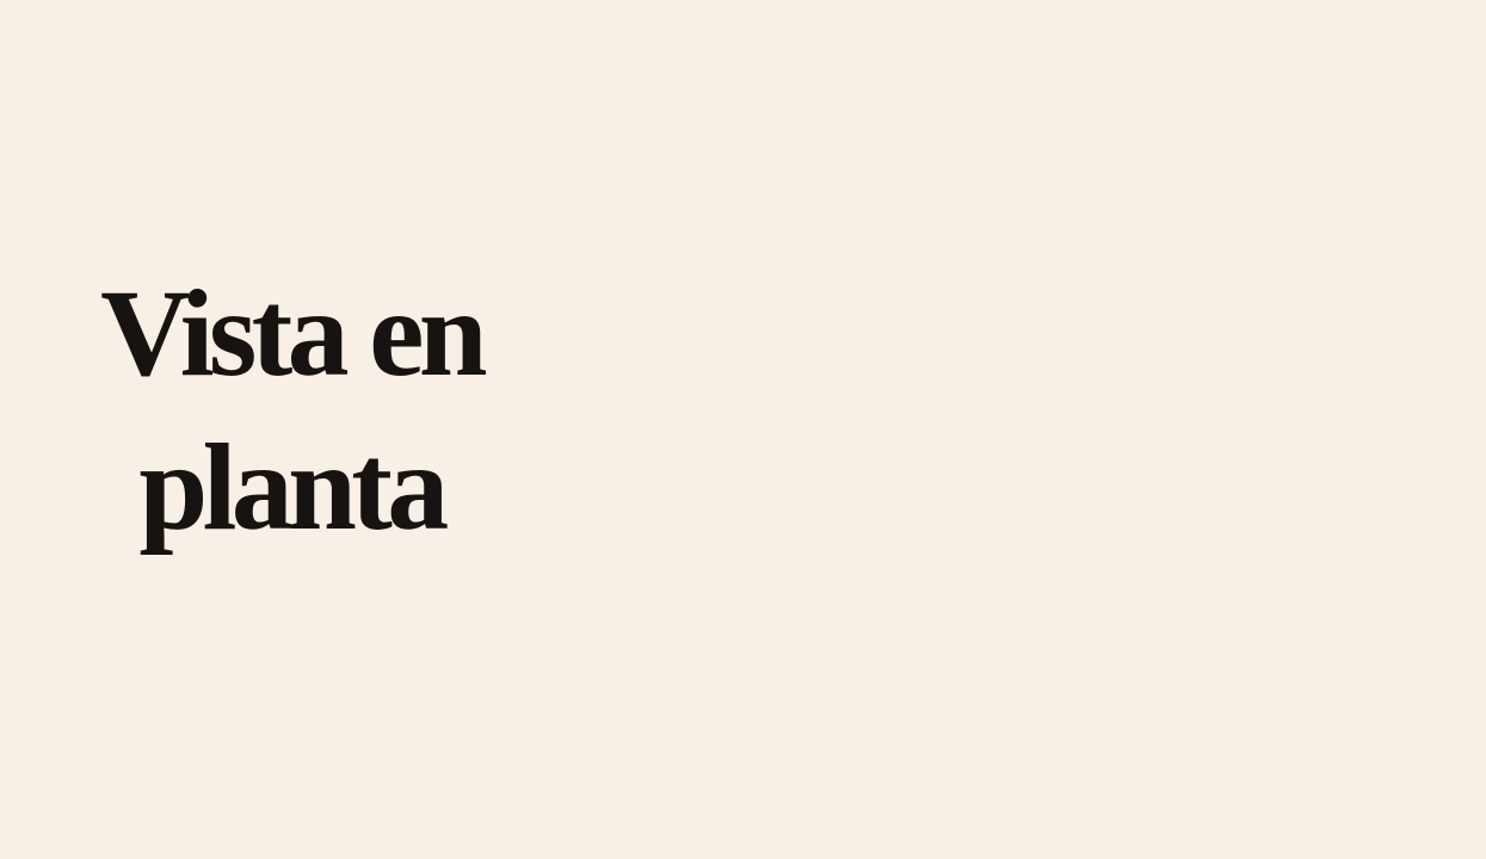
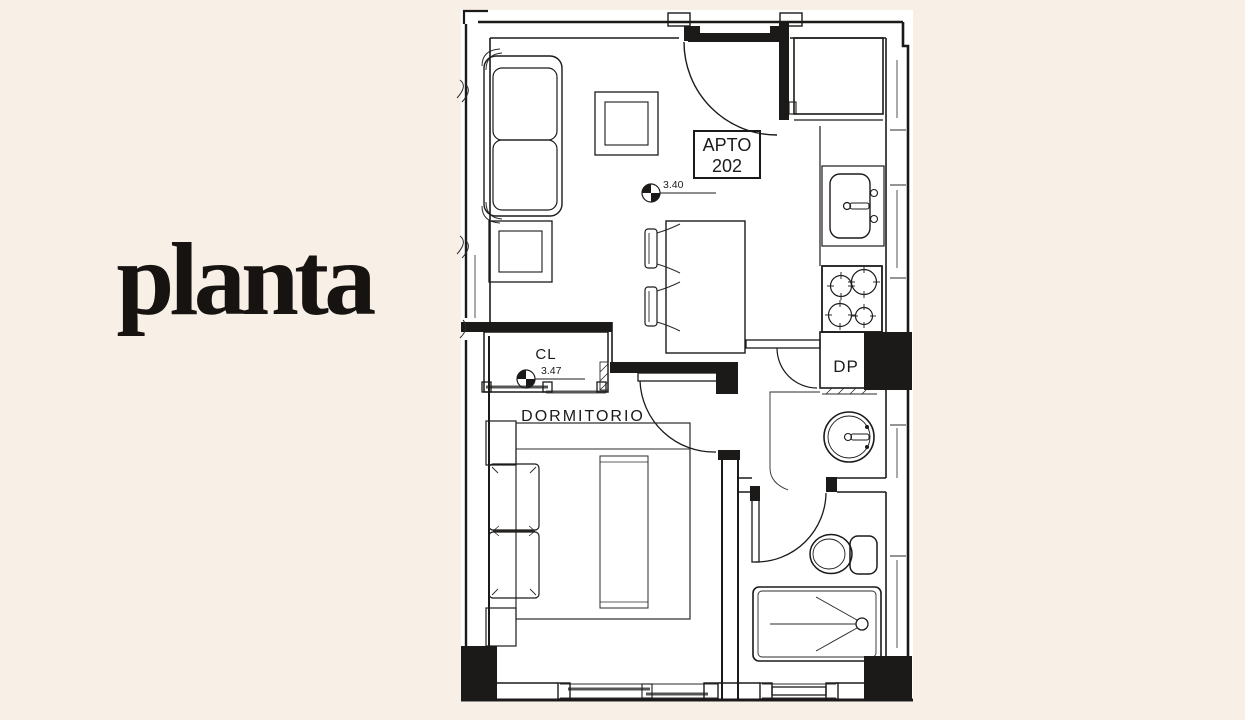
- Vista en
  planta
+ 3.40
+ APTO
+ 202
+ CL
+ 3.47
+ DORMITORIO
+ DP
